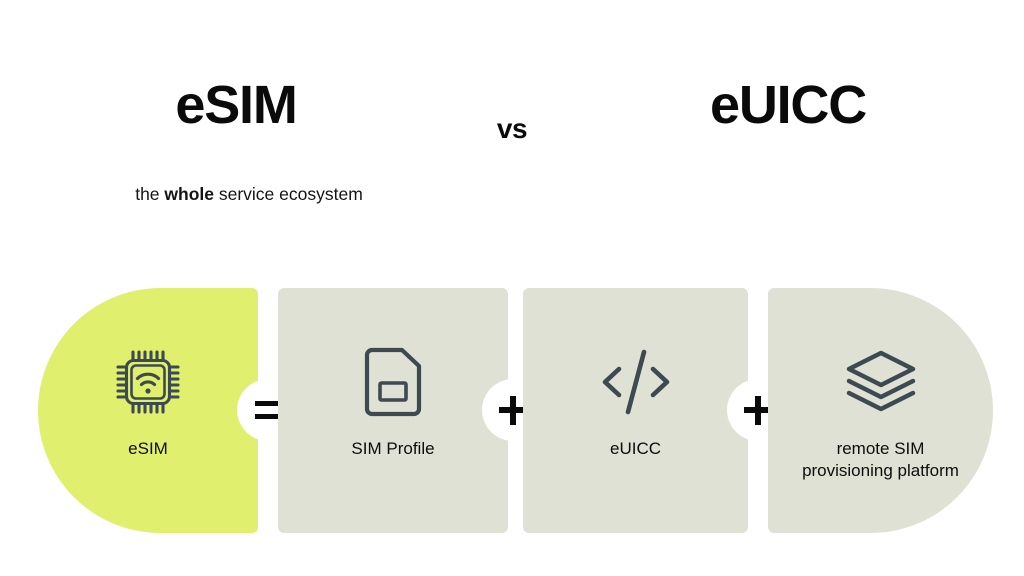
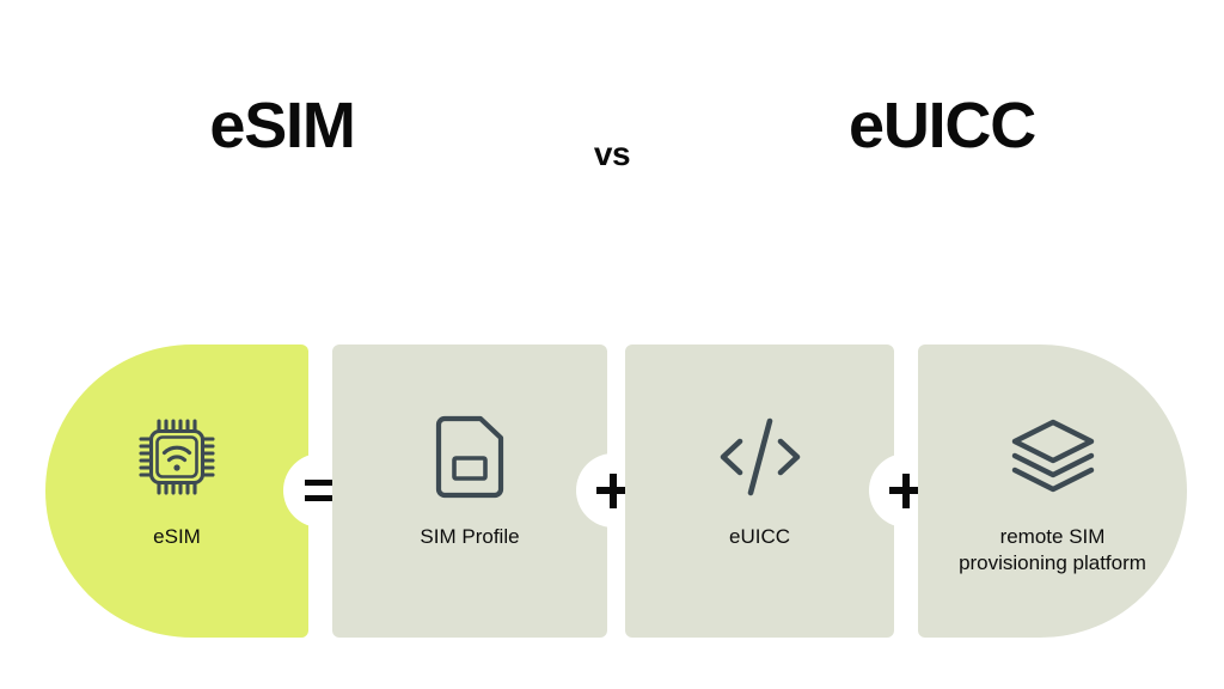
  eSIM
  vs
  eUICC
- the whole service ecosystem
  eSIM
  SIM Profile
  eUICC
  remote SIM provisioning platform
